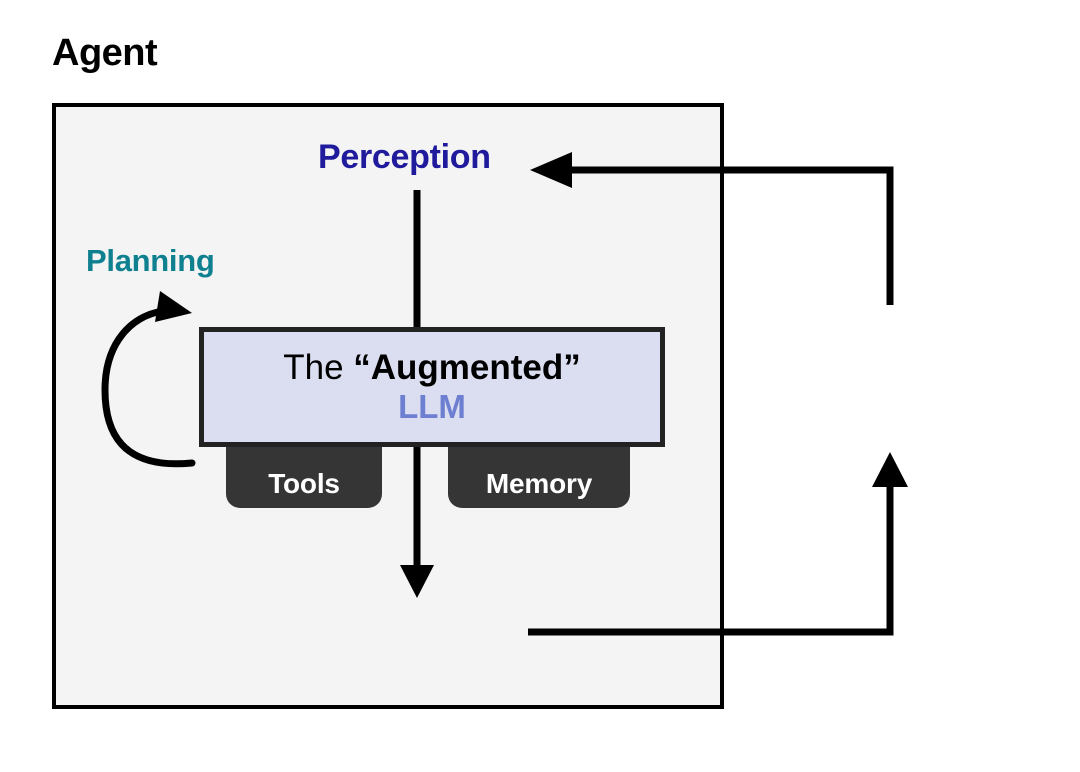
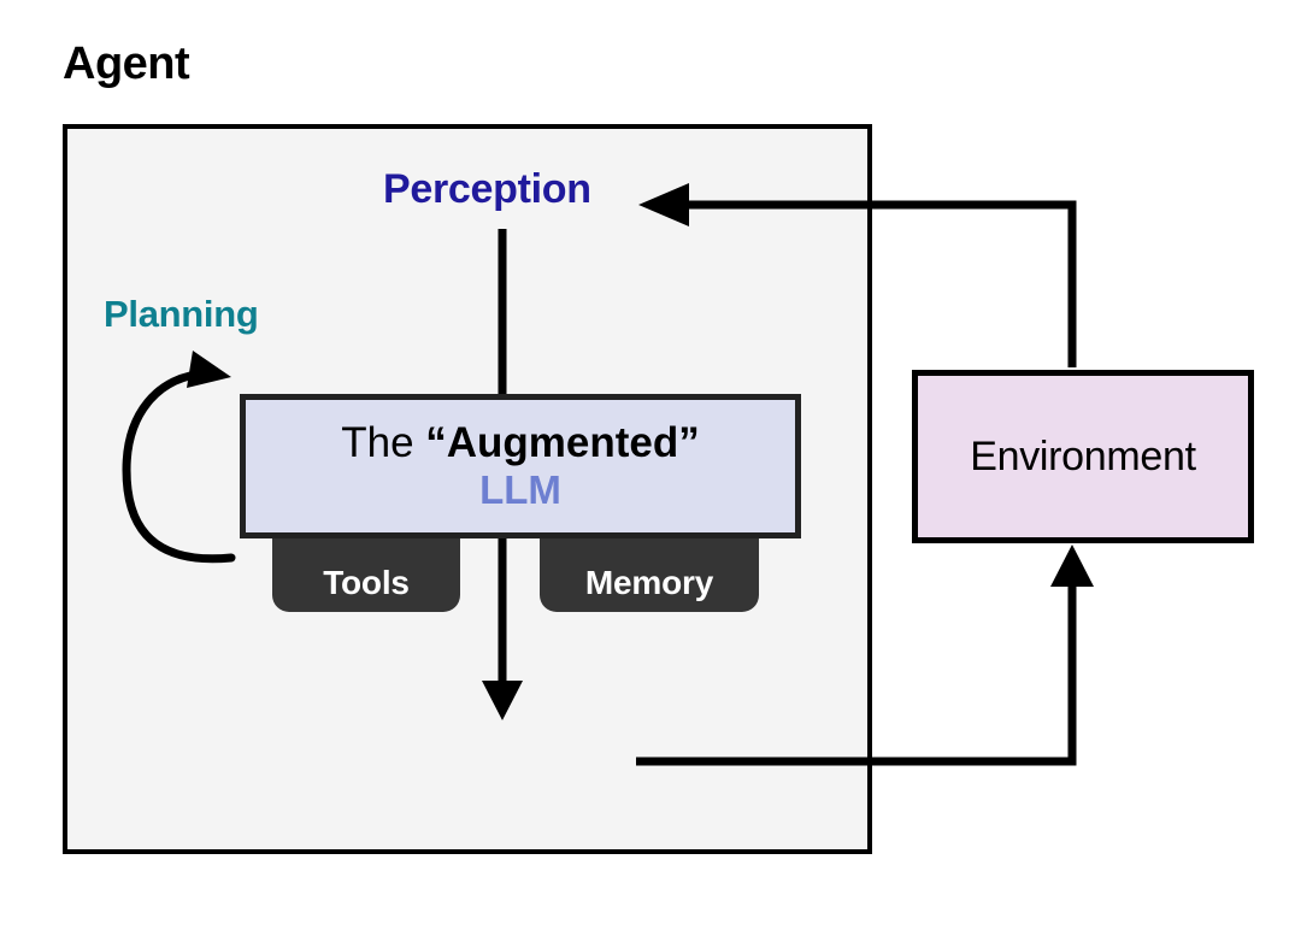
  Agent
+ Environment
  Perception
  Planning
  Tools
  Memory
  The “Augmented”
  LLM
